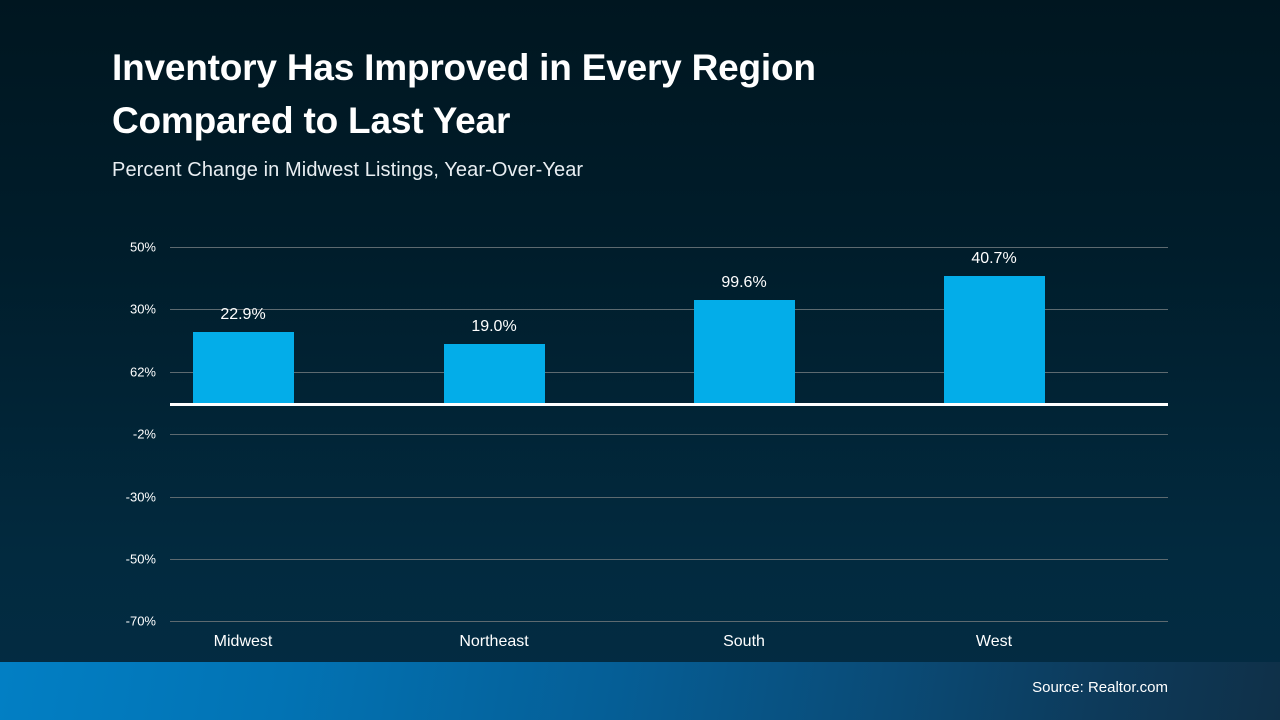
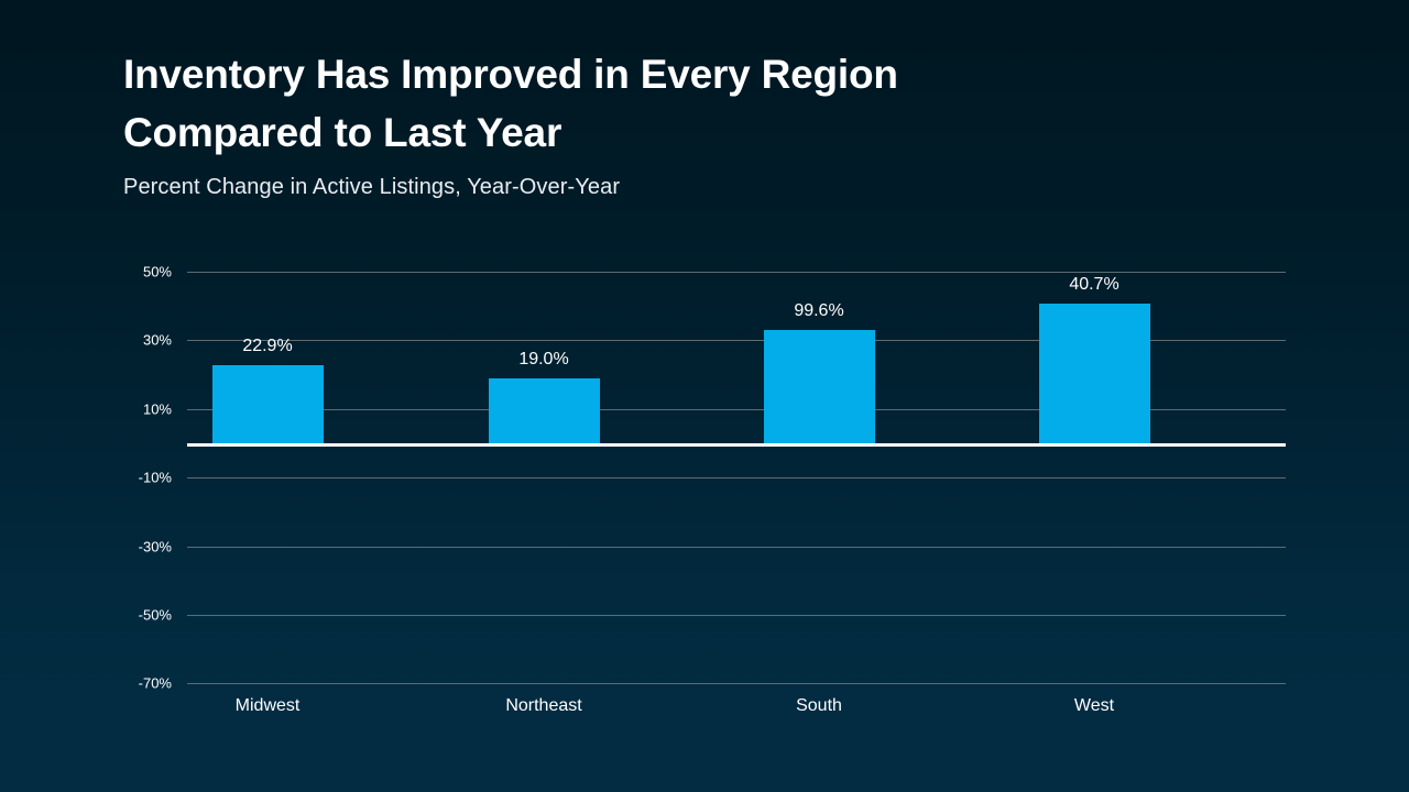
  Inventory Has Improved in Every Region
  Compared to Last Year
- Percent Change in Midwest Listings, Year-Over-Year
+ Percent Change in Active Listings, Year-Over-Year
  50%
  30%
- 62%
+ 10%
- -2%
+ -10%
  -30%
  -50%
  -70%
  22.9%
  19.0%
  99.6%
  40.7%
  Midwest
  Northeast
  South
  West
- Source: Realtor.com
